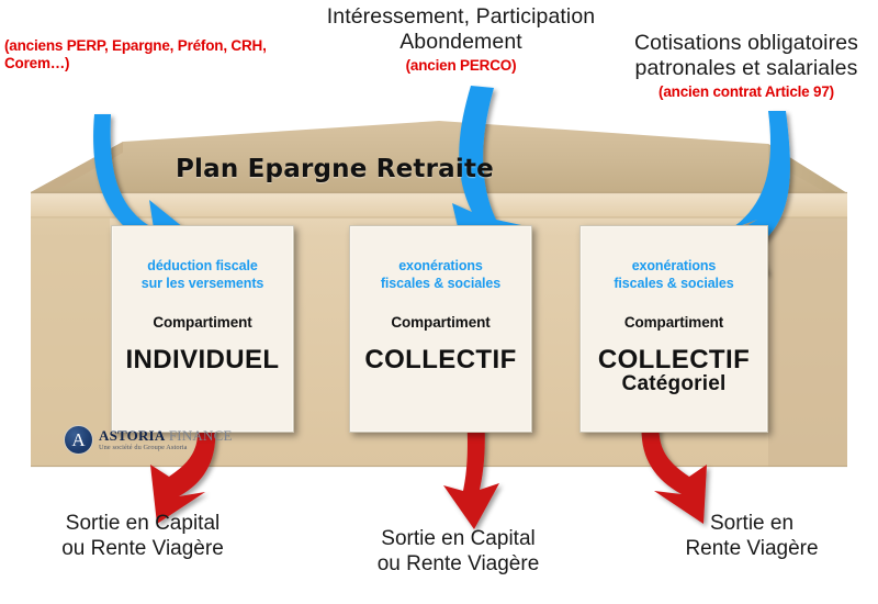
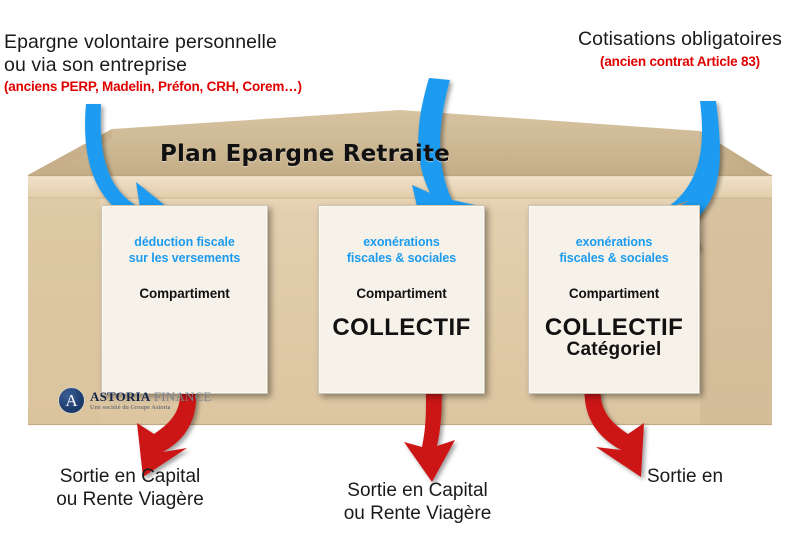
+ Epargne volontaire personnelle
+ ou via son entreprise
- (anciens PERP, Epargne, Préfon, CRH, Corem…)
+ (anciens PERP, Madelin, Préfon, CRH, Corem…)
- Intéressement, Participation
- Abondement
- (ancien PERCO)
  Cotisations obligatoires
- patronales et salariales
- (ancien contrat Article 97)
+ (ancien contrat Article 83)
  Plan Epargne Retraite
  déduction fiscale
  sur les versements
  Compartiment
- INDIVIDUEL
  exonérations
  fiscales & sociales
  Compartiment
  COLLECTIF
  exonérations
  fiscales & sociales
  Compartiment
  COLLECTIF
  Catégoriel
  A
  ASTORIA FINANCE
  Sortie en Capital
  ou Rente Viagère
  Sortie en Capital
  ou Rente Viagère
  Sortie en
- Rente Viagère
